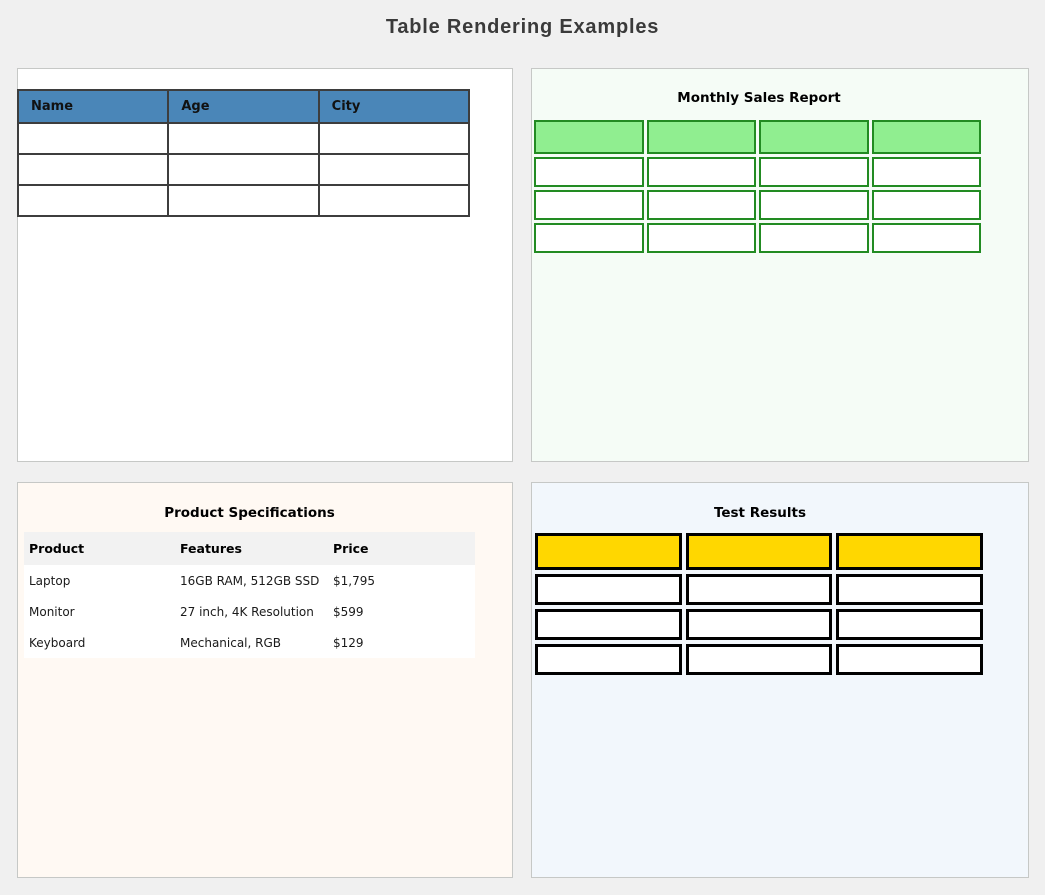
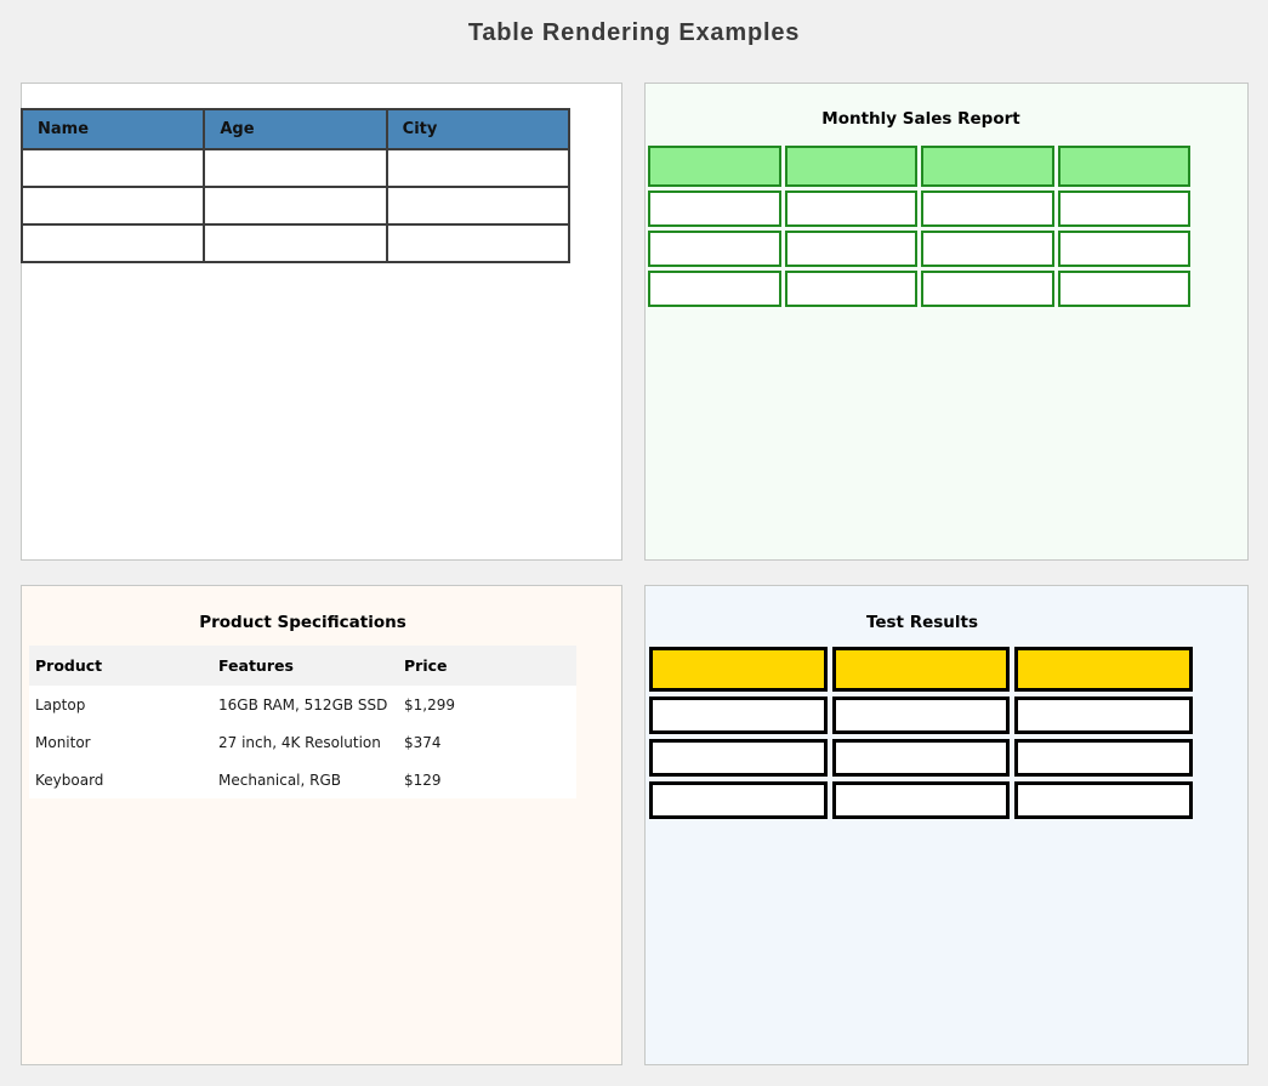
  Table Rendering Examples
  Name	Age	City
  Monthly Sales Report
  Product Specifications
  Product	Features	Price
- Laptop	16GB RAM, 512GB SSD	$1,795
+ Laptop	16GB RAM, 512GB SSD	$1,299
- Monitor	27 inch, 4K Resolution	$599
+ Monitor	27 inch, 4K Resolution	$374
  Keyboard	Mechanical, RGB	$129
  Test Results
